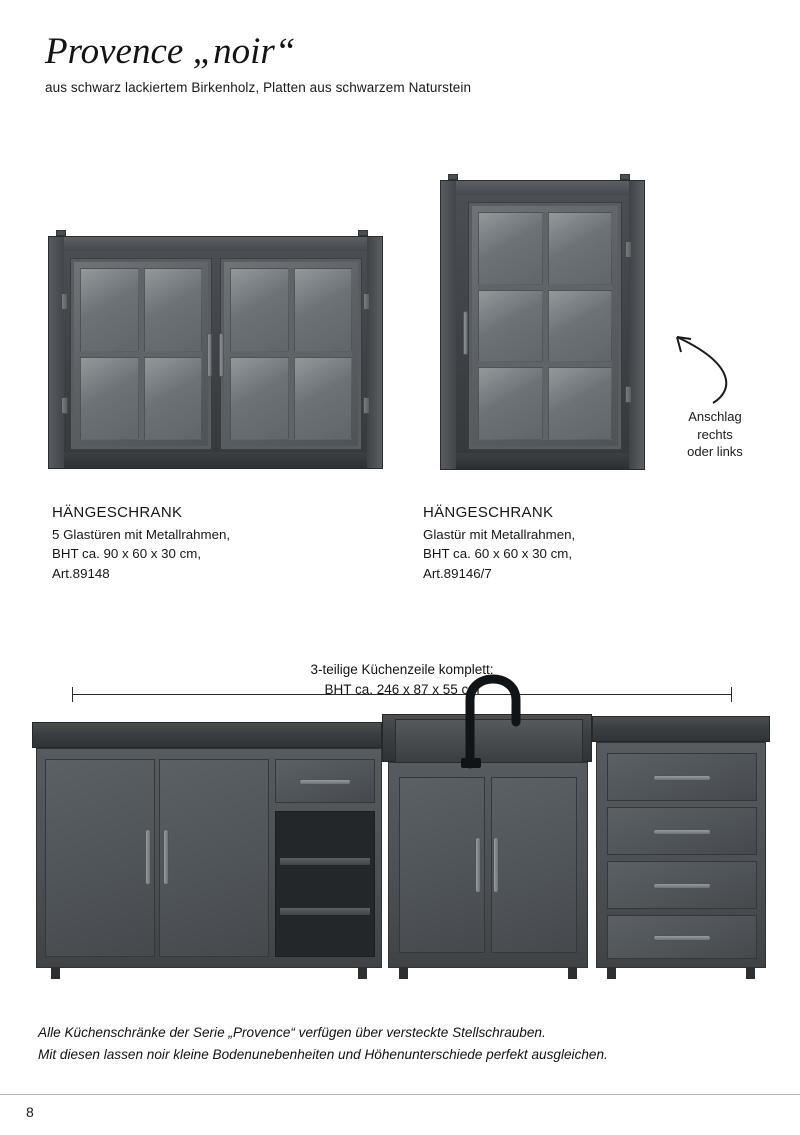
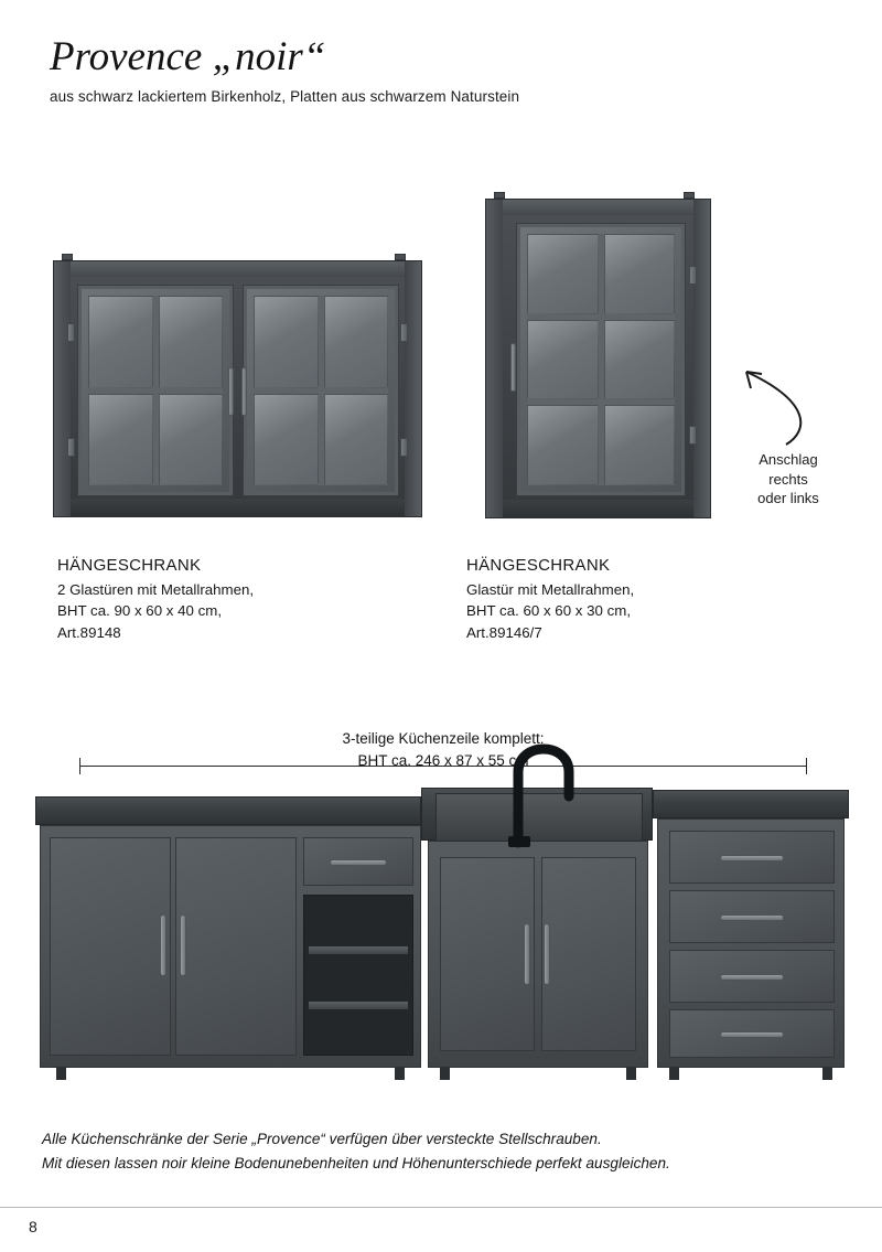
  Provence „noir“
  aus schwarz lackiertem Birkenholz, Platten aus schwarzem Naturstein
  Anschlag
  rechts
  oder links
  HÄNGESCHRANK
- 5 Glastüren mit Metallrahmen,
+ 2 Glastüren mit Metallrahmen,
- BHT ca. 90 x 60 x 30 cm,
+ BHT ca. 90 x 60 x 40 cm,
  Art.89148
  HÄNGESCHRANK
  Glastür mit Metallrahmen,
  BHT ca. 60 x 60 x 30 cm,
  Art.89146/7
  3-teilige Küchenzeile komplett:
  BHT ca. 246 x 87 x 55 c
  Alle Küchenschränke der Serie „Provence“ verfügen über versteckte Stellschrauben.
  Mit diesen lassen noir kleine Bodenunebenheiten und Höhenunterschiede perfekt ausgleichen.
  8
